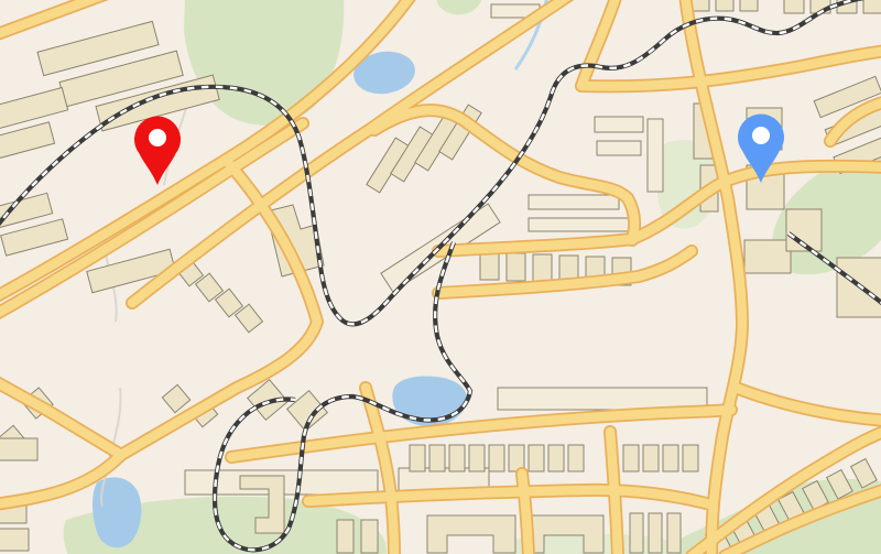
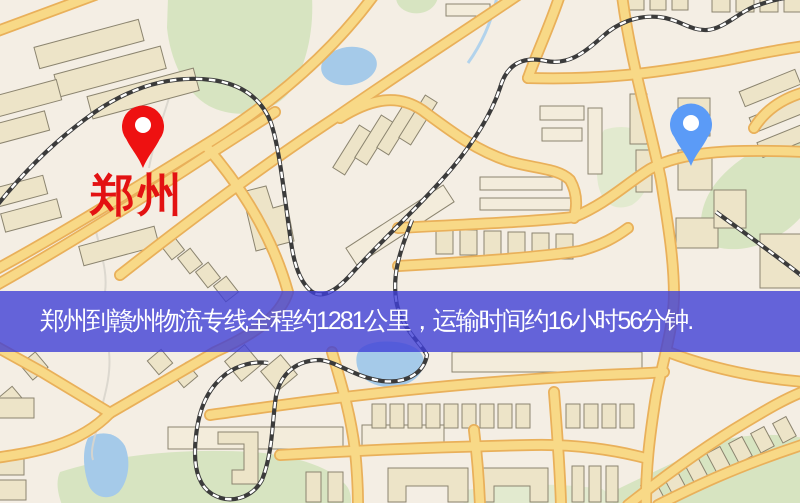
+ 郑州
+ 郑州到赣州物流专线全程约1281公里，运输时间约16小时56分钟.
